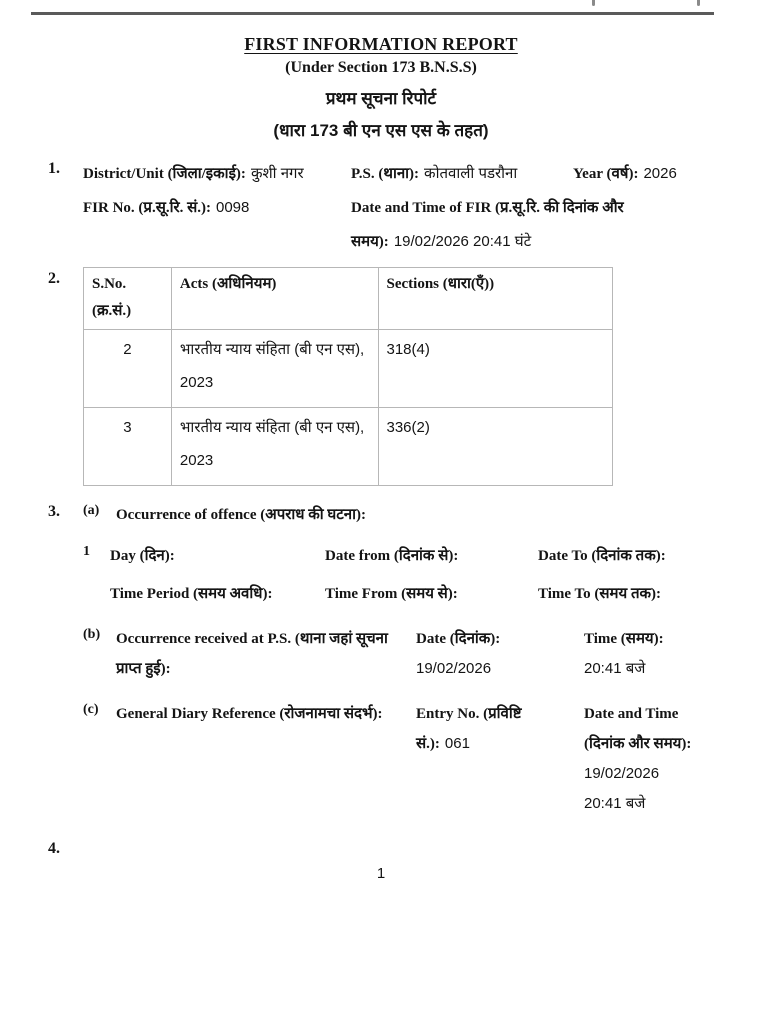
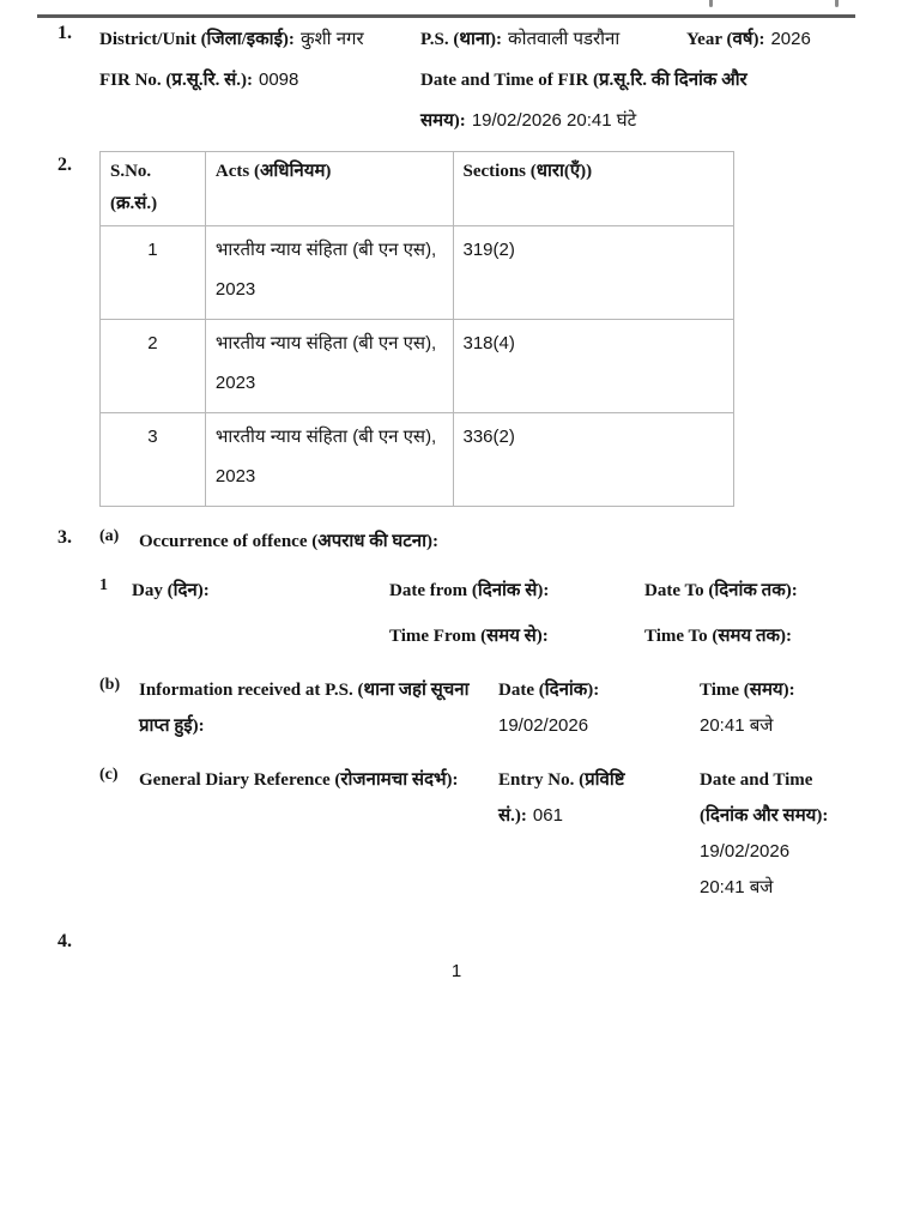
- FIRST INFORMATION REPORT
- (Under Section 173 B.N.S.S)
- प्रथम सूचना रिपोर्ट
- (धारा 173 बी एन एस एस के तहत)
  1.
  District/Unit (जिला/इकाई): कुशी नगर
  P.S. (थाना): कोतवाली पडरौना
  Year (वर्ष): 2026
  FIR No. (प्र.सू.रि. सं.): 0098
  Date and Time of FIR (प्र.सू.रि. की दिनांक और समय): 19/02/2026 20:41 घंटे
  2.
  S.No. (क्र.सं.)	Acts (अधिनियम)	Sections (धारा(एँ))
+ 1	भारतीय न्याय संहिता (बी एन एस), 2023	319(2)
  2	भारतीय न्याय संहिता (बी एन एस), 2023	318(4)
  3	भारतीय न्याय संहिता (बी एन एस), 2023	336(2)
  3.
  (a)
  Occurrence of offence (अपराध की घटना):
  1
  Day (दिन):
  Date from (दिनांक से):
  Date To (दिनांक तक):
- Time Period (समय अवधि):
  Time From (समय से):
  Time To (समय तक):
  (b)
- Occurrence received at P.S. (थाना जहां सूचना प्राप्त हुई):
+ Information received at P.S. (थाना जहां सूचना प्राप्त हुई):
  Date (दिनांक):
  19/02/2026
  Time (समय):
  20:41 बजे
  (c)
  General Diary Reference (रोजनामचा संदर्भ):
  Entry No. (प्रविष्टि सं.): 061
  Date and Time (दिनांक और समय):
  19/02/2026
  20:41 बजे
  4.
  1
